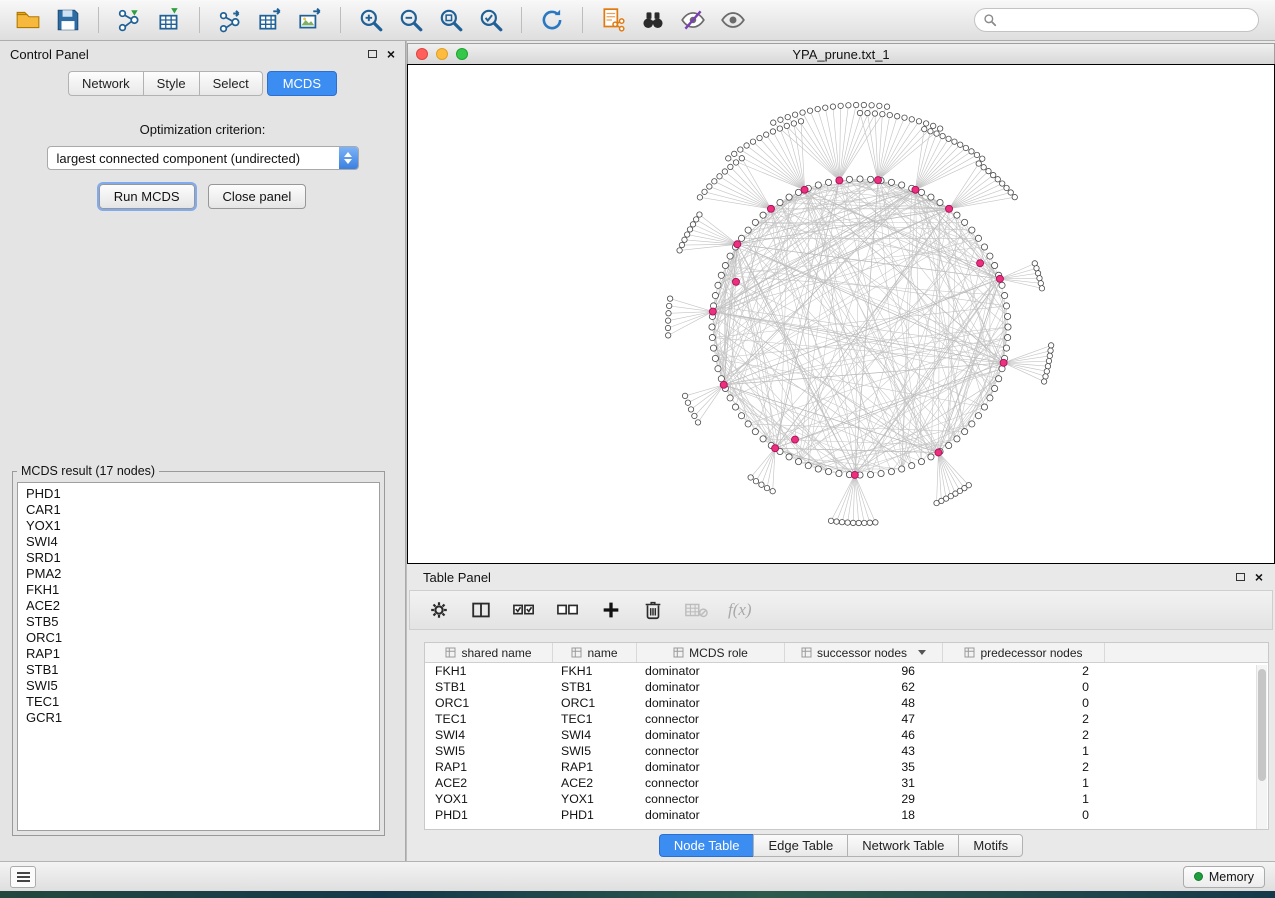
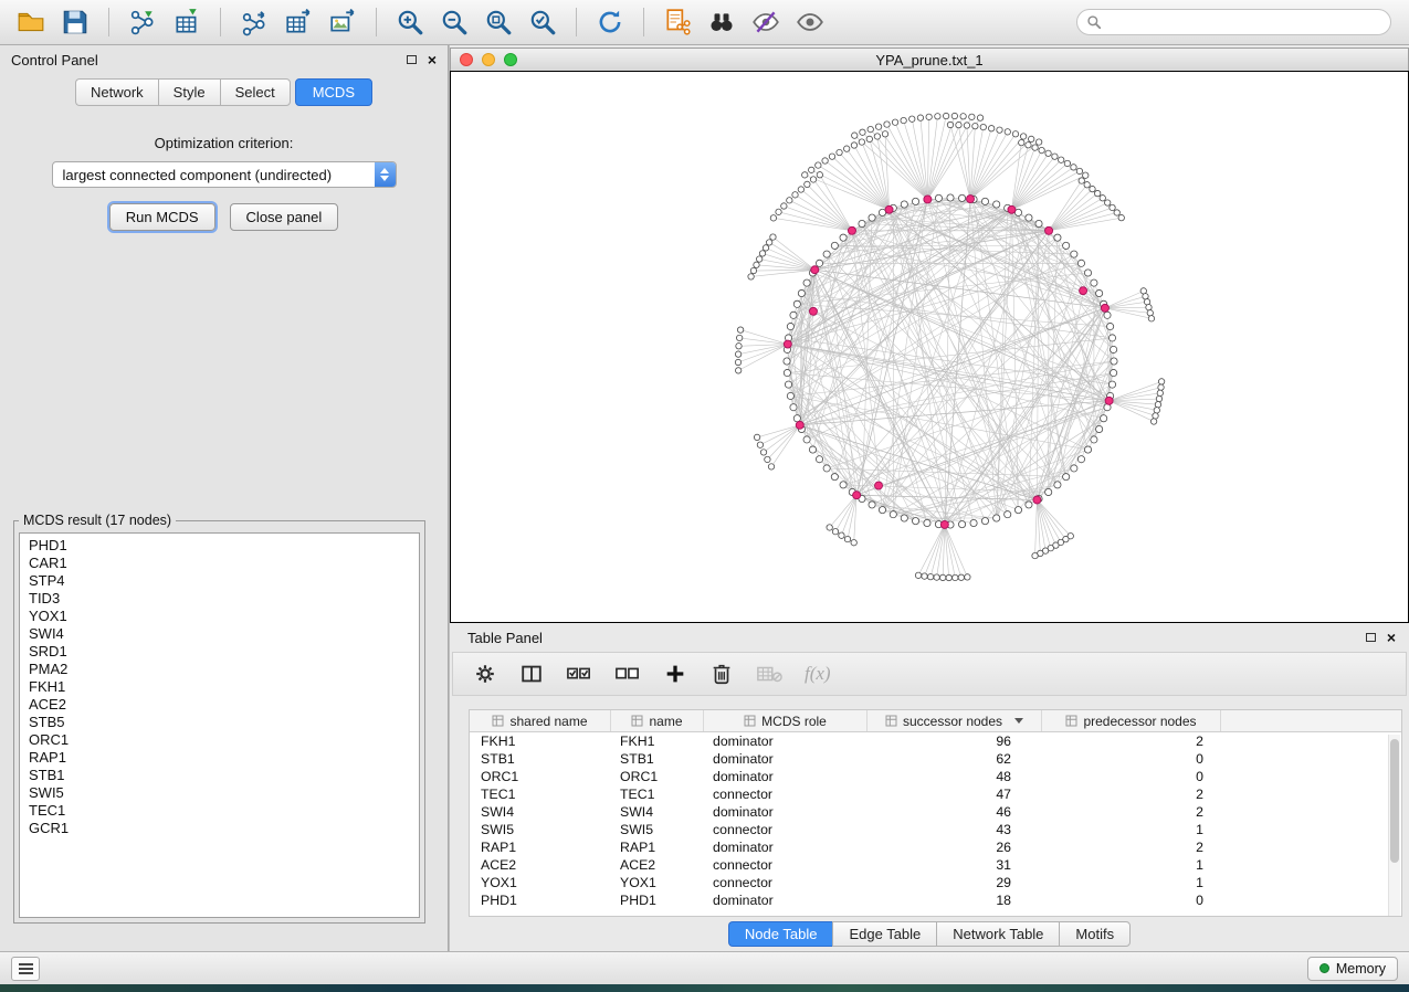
  Control Panel
  ×
  Network
  Style
  Select
  MCDS
  Optimization criterion:
  largest connected component (undirected)
  Run MCDS
  Close panel
  MCDS result (17 nodes)
  PHD1
  CAR1
+ STP4
+ TID3
  YOX1
  SWI4
  SRD1
  PMA2
  FKH1
  ACE2
  STB5
  ORC1
  RAP1
  STB1
  SWI5
  TEC1
  GCR1
  YPA_prune.txt_1
  Table Panel
  ×
  f(x)
  shared name
  name
  MCDS role
  successor nodes
  predecessor nodes
  FKH1
  FKH1
  dominator
  96
  2
  STB1
  STB1
  dominator
  62
  0
  ORC1
  ORC1
  dominator
  48
  0
  TEC1
  TEC1
  connector
  47
  2
  SWI4
  SWI4
  dominator
  46
  2
  SWI5
  SWI5
  connector
  43
  1
  RAP1
  RAP1
  dominator
- 35
+ 26
  2
  ACE2
  ACE2
  connector
  31
  1
  YOX1
  YOX1
  connector
  29
  1
  PHD1
  PHD1
  dominator
  18
  0
  Node Table
  Edge Table
  Network Table
  Motifs
  Memory
